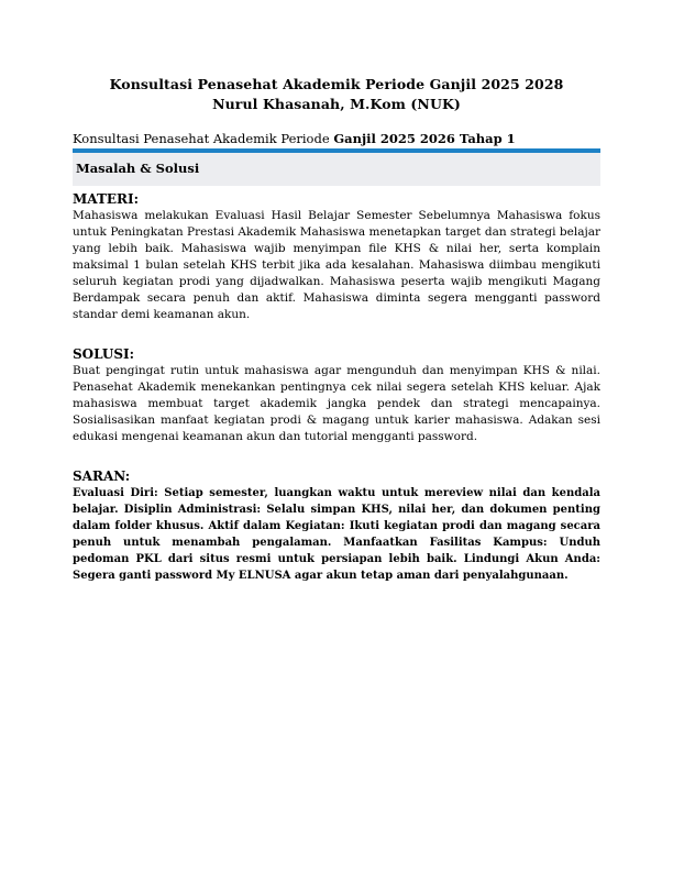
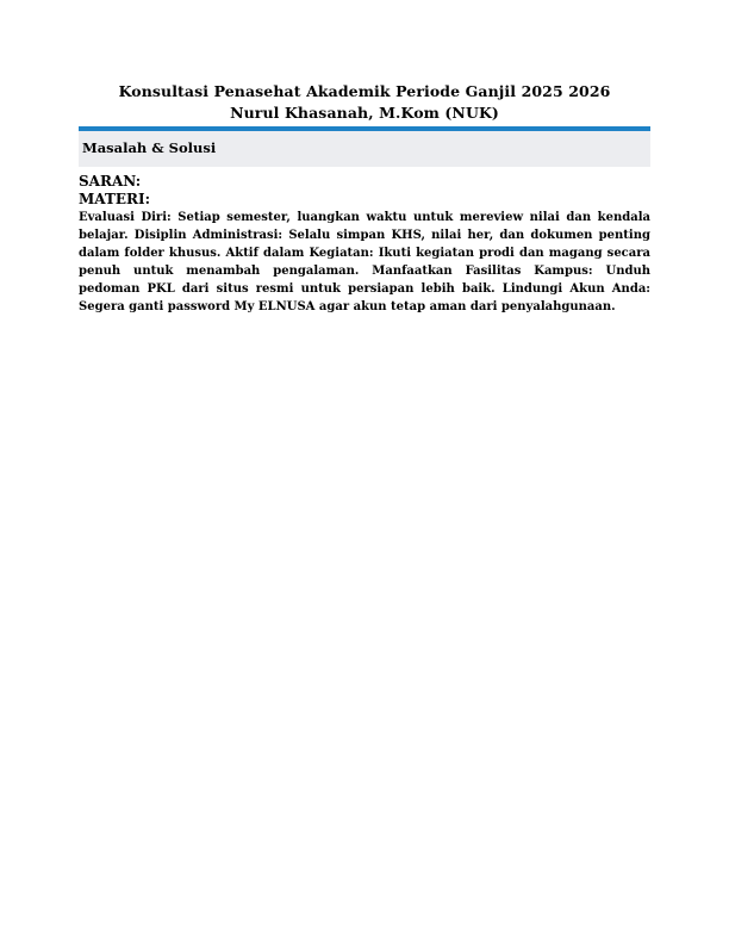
- Konsultasi Penasehat Akademik Periode Ganjil 2025 2028
+ Konsultasi Penasehat Akademik Periode Ganjil 2025 2026
  Nurul Khasanah, M.Kom (NUK)
- Konsultasi Penasehat Akademik Periode Ganjil 2025 2026 Tahap 1
  Masalah & Solusi
- MATERI:
+ SARAN:
- Mahasiswa melakukan Evaluasi Hasil Belajar Semester Sebelumnya Mahasiswa fokus untuk Peningkatan Prestasi Akademik Mahasiswa menetapkan target dan strategi belajar yang lebih baik. Mahasiswa wajib menyimpan file KHS & nilai her, serta komplain maksimal 1 bulan setelah KHS terbit jika ada kesalahan. Mahasiswa diimbau mengikuti seluruh kegiatan prodi yang dijadwalkan. Mahasiswa peserta wajib mengikuti Magang Berdampak secara penuh dan aktif. Mahasiswa diminta segera mengganti password standar demi keamanan akun.
- SOLUSI:
- Buat pengingat rutin untuk mahasiswa agar mengunduh dan menyimpan KHS & nilai. Penasehat Akademik menekankan pentingnya cek nilai segera setelah KHS keluar. Ajak mahasiswa membuat target akademik jangka pendek dan strategi mencapainya. Sosialisasikan manfaat kegiatan prodi & magang untuk karier mahasiswa. Adakan sesi edukasi mengenai keamanan akun dan tutorial mengganti password.
- SARAN:
+ MATERI:
  Evaluasi Diri: Setiap semester, luangkan waktu untuk mereview nilai dan kendala belajar. Disiplin Administrasi: Selalu simpan KHS, nilai her, dan dokumen penting dalam folder khusus. Aktif dalam Kegiatan: Ikuti kegiatan prodi dan magang secara penuh untuk menambah pengalaman. Manfaatkan Fasilitas Kampus: Unduh pedoman PKL dari situs resmi untuk persiapan lebih baik. Lindungi Akun Anda: Segera ganti password My ELNUSA agar akun tetap aman dari penyalahgunaan.
